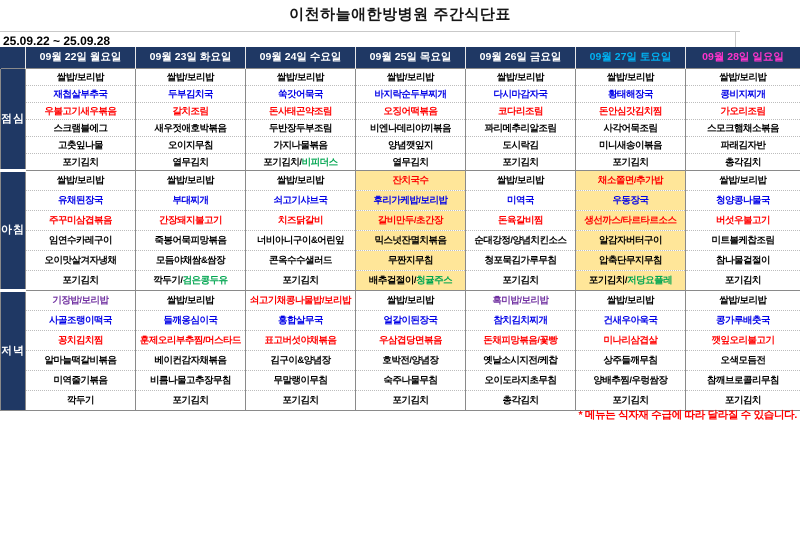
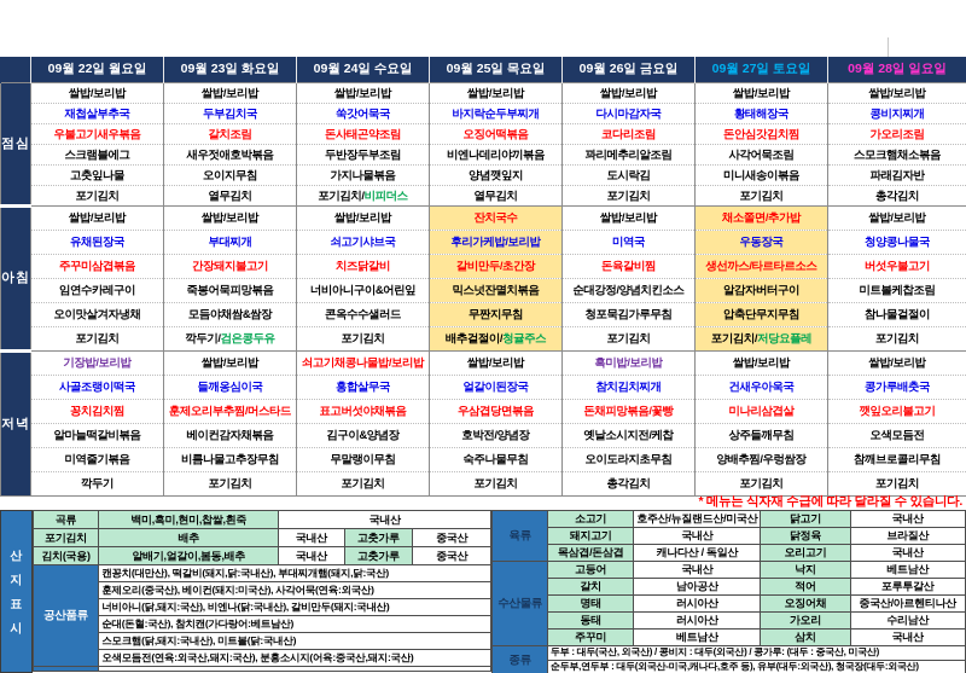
- 이천하늘애한방병원 주간식단표
- 25.09.22 ~ 25.09.28
  	09월 22일 월요일	09월 23일 화요일	09월 24일 수요일	09월 25일 목요일	09월 26일 금요일	09월 27일 토요일	09월 28일 일요일
  점심	쌀밥/보리밥	쌀밥/보리밥	쌀밥/보리밥	쌀밥/보리밥	쌀밥/보리밥	쌀밥/보리밥	쌀밥/보리밥
  재첩살부추국	두부김치국	쑥갓어묵국	바지락순두부찌개	다시마감자국	황태해장국	콩비지찌개
  우불고기새우볶음	갈치조림	돈사태곤약조림	오징어떡볶음	코다리조림	돈안심갓김치찜	가오리조림
  스크램블에그	새우젓애호박볶음	두반장두부조림	비엔나데리야끼볶음	꽈리메추리알조림	사각어묵조림	스모크햄채소볶음
  고춧잎나물	오이지무침	가지나물볶음	양념깻잎지	도시락김	미니새송이볶음	파래김자반
  포기김치	열무김치	포기김치/비피더스	열무김치	포기김치	포기김치	총각김치
  아침	쌀밥/보리밥	쌀밥/보리밥	쌀밥/보리밥	잔치국수	쌀밥/보리밥	채소쫄면/추가밥	쌀밥/보리밥
  유채된장국	부대찌개	쇠고기샤브국	후리가케밥/보리밥	미역국	우동장국	청양콩나물국
  주꾸미삼겹볶음	간장돼지불고기	치즈닭갈비	갈비만두/초간장	돈육갈비찜	생선까스/타르타르소스	버섯우불고기
  임연수카레구이	죽봉어묵피망볶음	너비아니구이&어린잎	믹스넛잔멸치볶음	순대강정/양념치킨소스	알감자버터구이	미트볼케찹조림
  오이맛살겨자냉채	모듬야채쌈&쌈장	콘옥수수샐러드	무짠지무침	청포묵김가루무침	압축단무지무침	참나물겉절이
  포기김치	깍두기/검은콩두유	포기김치	배추겉절이/청귤주스	포기김치	포기김치/저당요플레	포기김치
  저녁	기장밥/보리밥	쌀밥/보리밥	쇠고기채콩나물밥/보리밥	쌀밥/보리밥	흑미밥/보리밥	쌀밥/보리밥	쌀밥/보리밥
  사골조랭이떡국	들깨옹심이국	홍합살무국	얼갈이된장국	참치김치찌개	건새우아욱국	콩가루배춧국
  꽁치김치찜	훈제오리부추찜/머스타드	표고버섯야채볶음	우삼겹당면볶음	돈채피망볶음/꽃빵	미나리삼겹살	깻잎오리불고기
  알마늘떡갈비볶음	베이컨감자채볶음	김구이&양념장	호박전/양념장	옛날소시지전/케찹	상주들깨무침	오색모듬전
  미역줄기볶음	비름나물고추장무침	무말랭이무침	숙주나물무침	오이도라지초무침	양배추찜/우렁쌈장	참깨브로콜리무침
  깍두기	포기김치	포기김치	포기김치	총각김치	포기김치	포기김치
  * 메뉴는 식자재 수급에 따라 달라질 수 있습니다.
+ 산
+ 지
+ 표
+ 시
+ 곡류	백미,흑미,현미,찹쌀,흰죽	국내산
+ 포기김치	배추	국내산	고춧가루	중국산
+ 김치(국용)	알배기,얼갈이,봄동,배추	국내산	고춧가루	중국산
+ 공산품류	캔꽁치(대만산), 떡갈비(돼지,닭:국내산), 부대찌개햄(돼지,닭:국산)
+ 훈제오리(중국산), 베이컨(돼지:미국산), 사각어묵(연육:외국산)
+ 너비아니(닭,돼지:국산), 비엔나(닭:국내산), 갈비만두(돼지:국내산)
+ 순대(돈혈:국산), 참치캔(가다랑어:베트남산)
+ 스모크햄(닭,돼지:국내산), 미트볼(닭:국내산)
+ 오색모듬전(연육:외국산,돼지:국산), 분홍소시지(어육:중국산,돼지:국산)
+ 육류	소고기	호주산/뉴질랜드산/미국산	닭고기	국내산
+ 돼지고기	국내산	닭정육	브라질산
+ 목삼겹/돈삼겹	캐나다산 / 독일산	오리고기	국내산
+ 수산물류	고등어	국내산	낙지	베트남산
+ 갈치	남아공산	적어	포루투갈산
+ 명태	러시아산	오징어채	중국산/아르헨티나산
+ 동태	러시아산	가오리	수리남산
+ 주꾸미	베트남산	삼치	국내산
+ 종류	두부 : 대두(국산, 외국산) / 콩비지 : 대두(외국산) / 콩가루: (대두 : 중국산, 미국산)
+ 순두부,연두부 : 대두(외국산-미국,캐나다,호주 등), 유부(대두:외국산), 청국장(대두:외국산)
